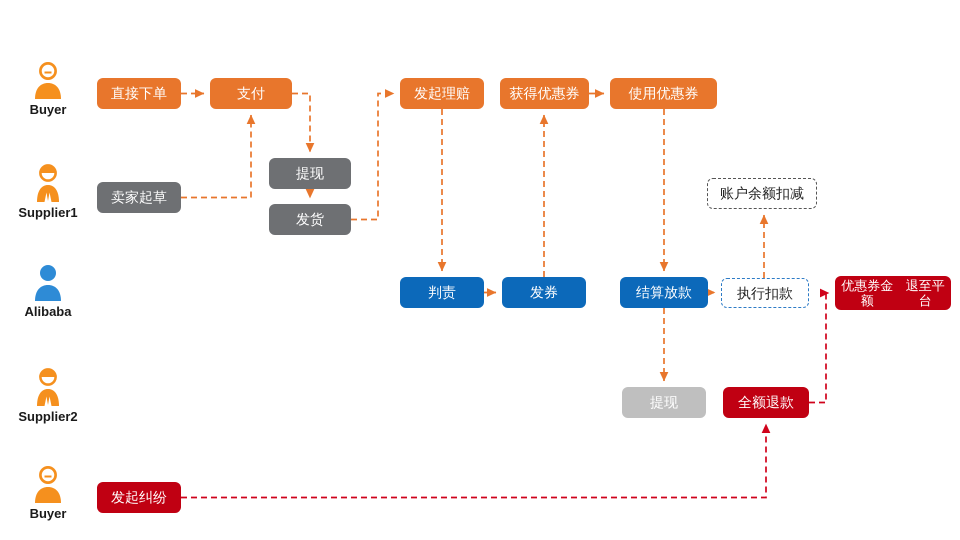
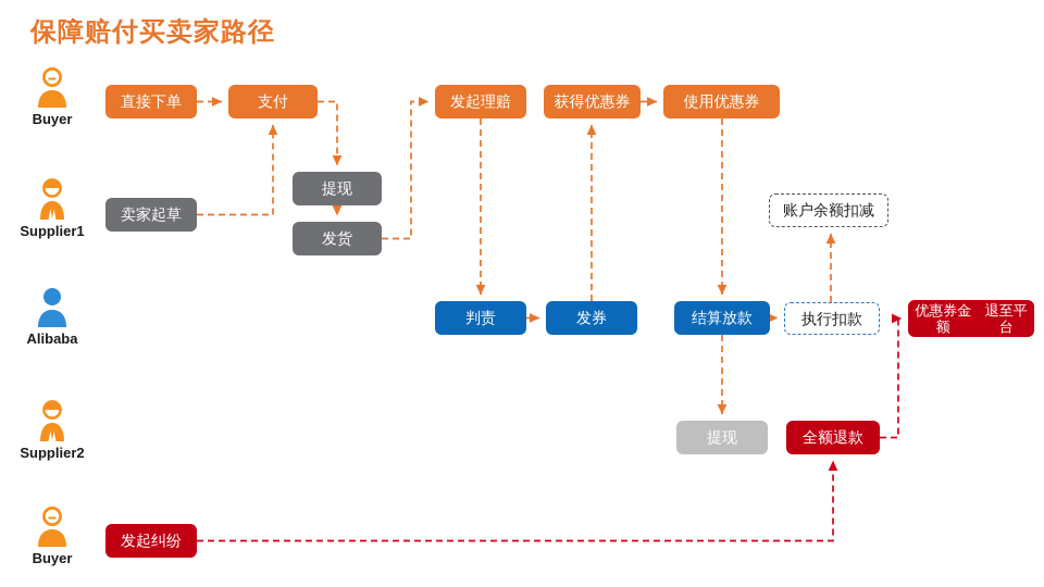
+ 保障赔付买卖家路径
  Buyer
  Supplier1
  Alibaba
  Supplier2
  Buyer
  直接下单
  支付
  发起理赔
  获得优惠券
  使用优惠券
  卖家起草
  提现
  发货
  判责
  发券
  结算放款
  账户余额扣减
  执行扣款
  优惠券金额
  退至平台
  提现
  全额退款
  发起纠纷
